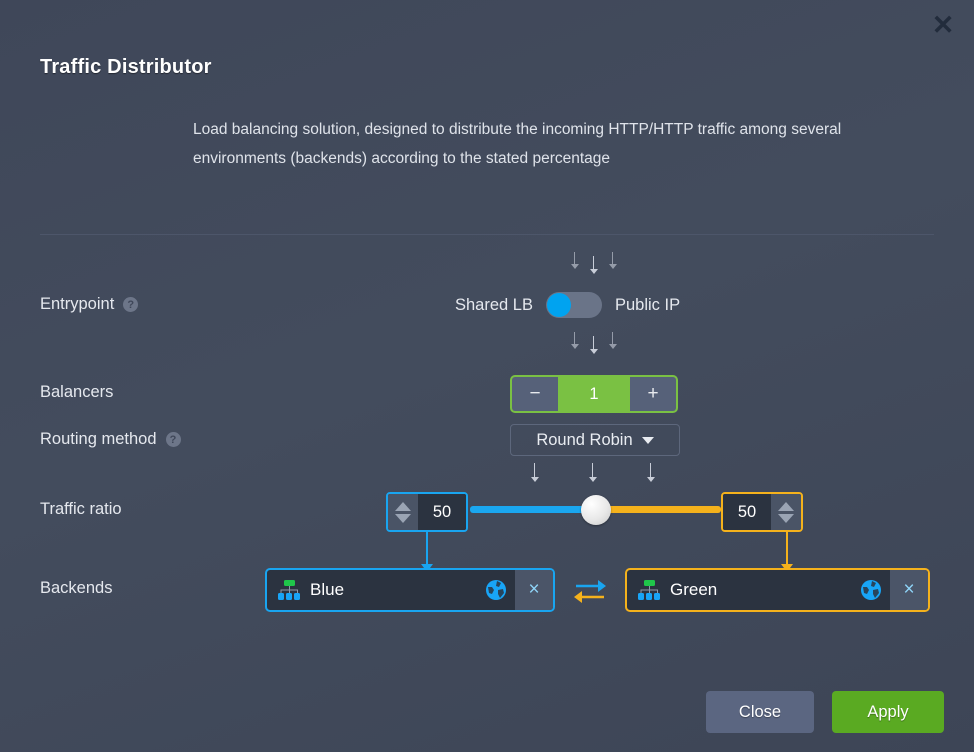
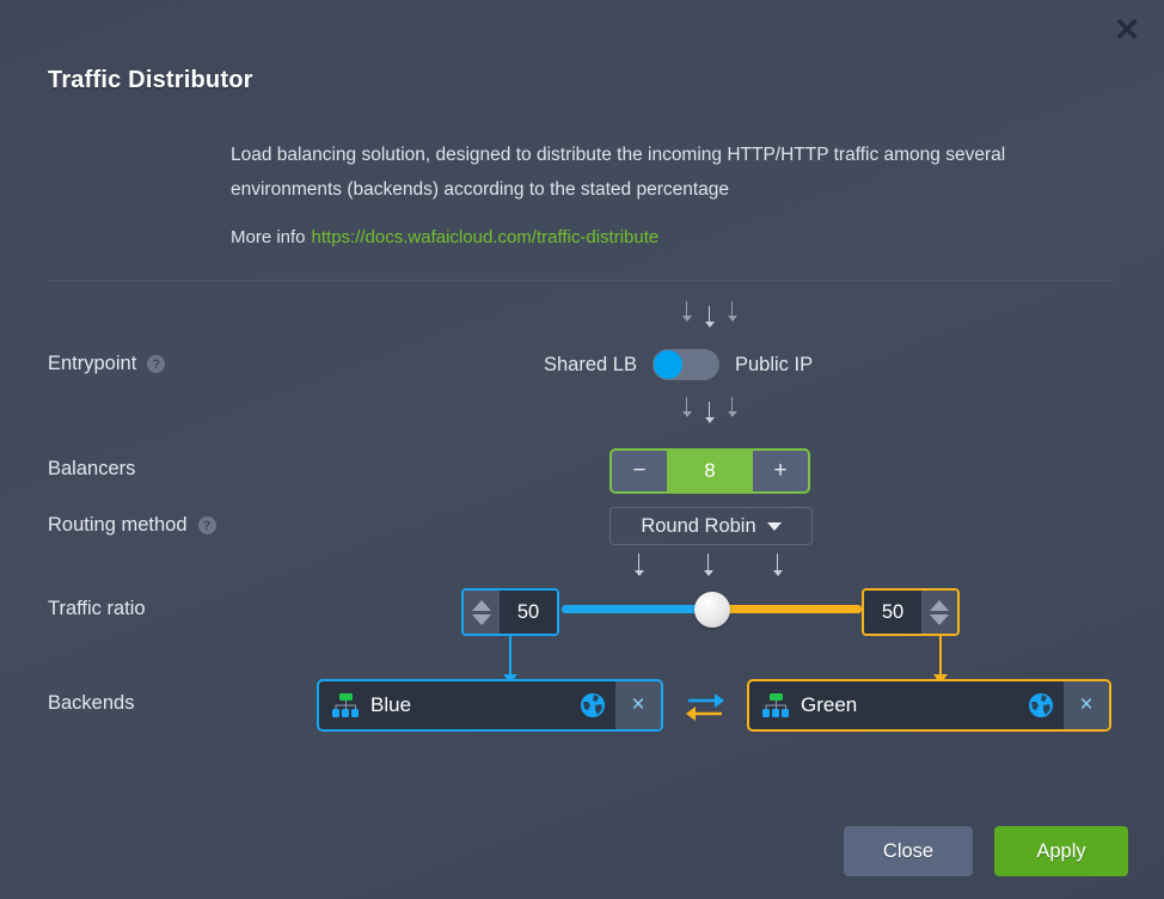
  ✕
  Traffic Distributor
  Load balancing solution, designed to distribute the incoming HTTP/HTTP traffic among several environments (backends) according to the stated percentage
+ More info https://docs.wafaicloud.com/traffic-distribute
  Entrypoint
  ?
  Shared LB
  Public IP
  Balancers
  −
- 1
+ 8
  +
  Routing method
  ?
  Round Robin
  Traffic ratio
  50
  50
  Backends
  Blue
  ×
  Green
  ×
  Close
  Apply
